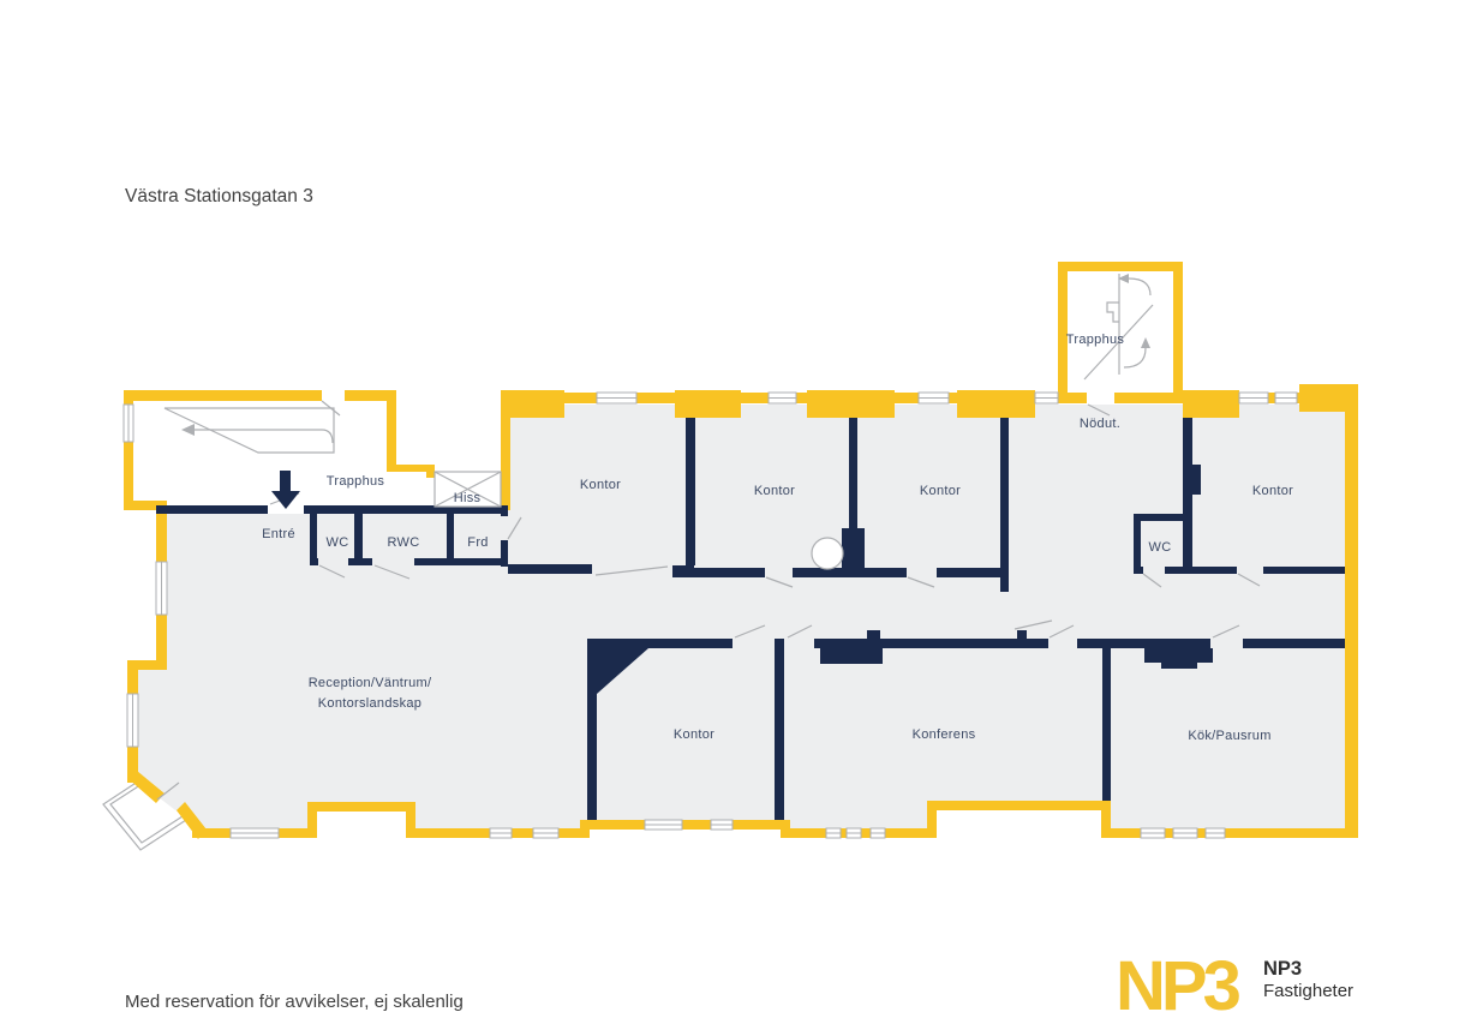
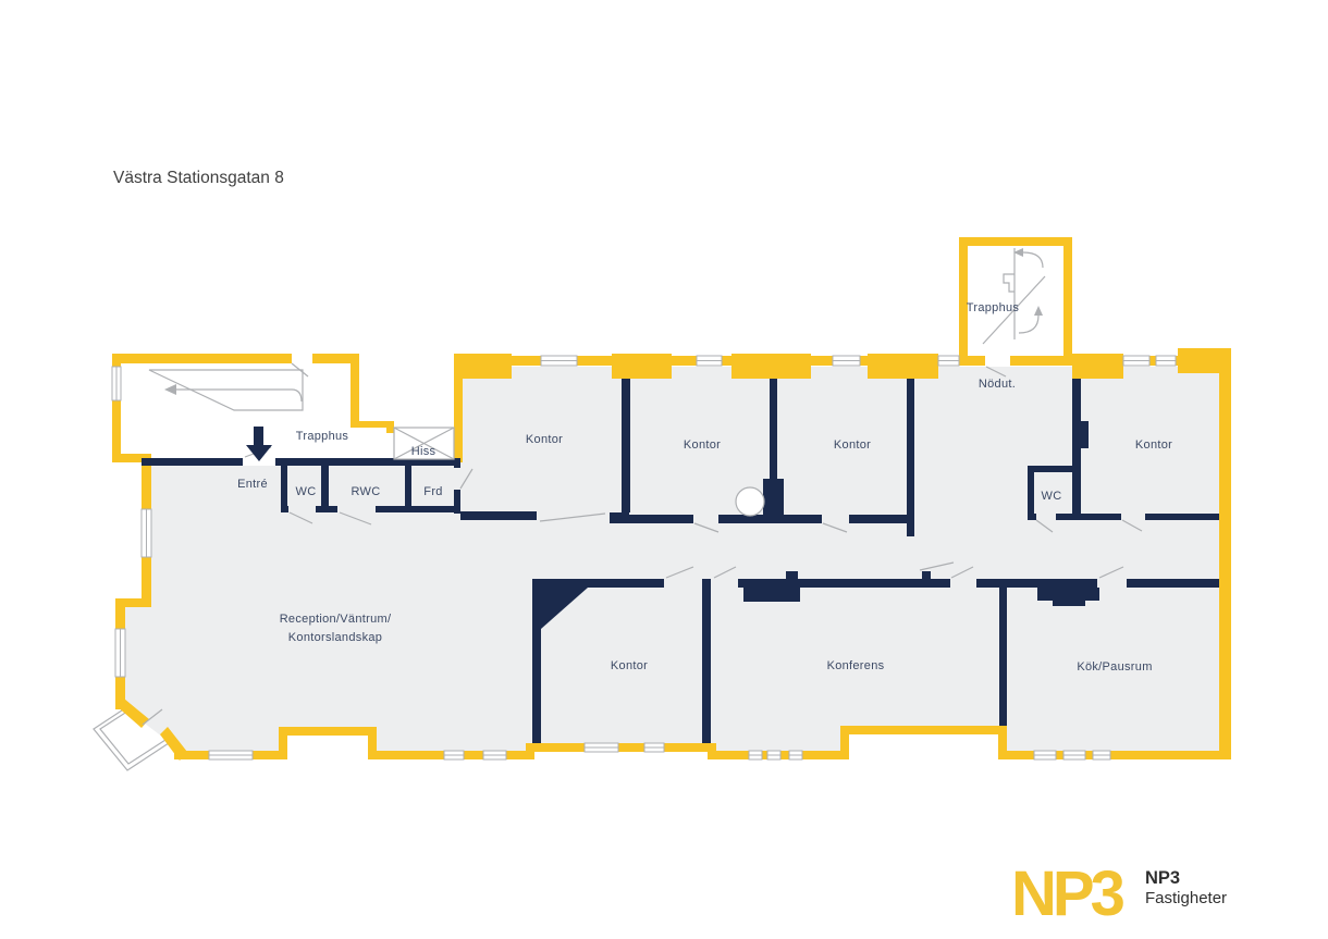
  Trapphus
  Hiss
  Entré
  WC
  RWC
  Frd
  Kontor
  Kontor
  Kontor
  Nödut.
  WC
  Kontor
  Trapphus
  Reception/Väntrum/
  Kontorslandskap
  Kontor
  Konferens
  Kök/Pausrum
- Västra Stationsgatan 3
+ Västra Stationsgatan 8
- Med reservation för avvikelser, ej skalenlig
  NP3
  NP3
  Fastigheter
